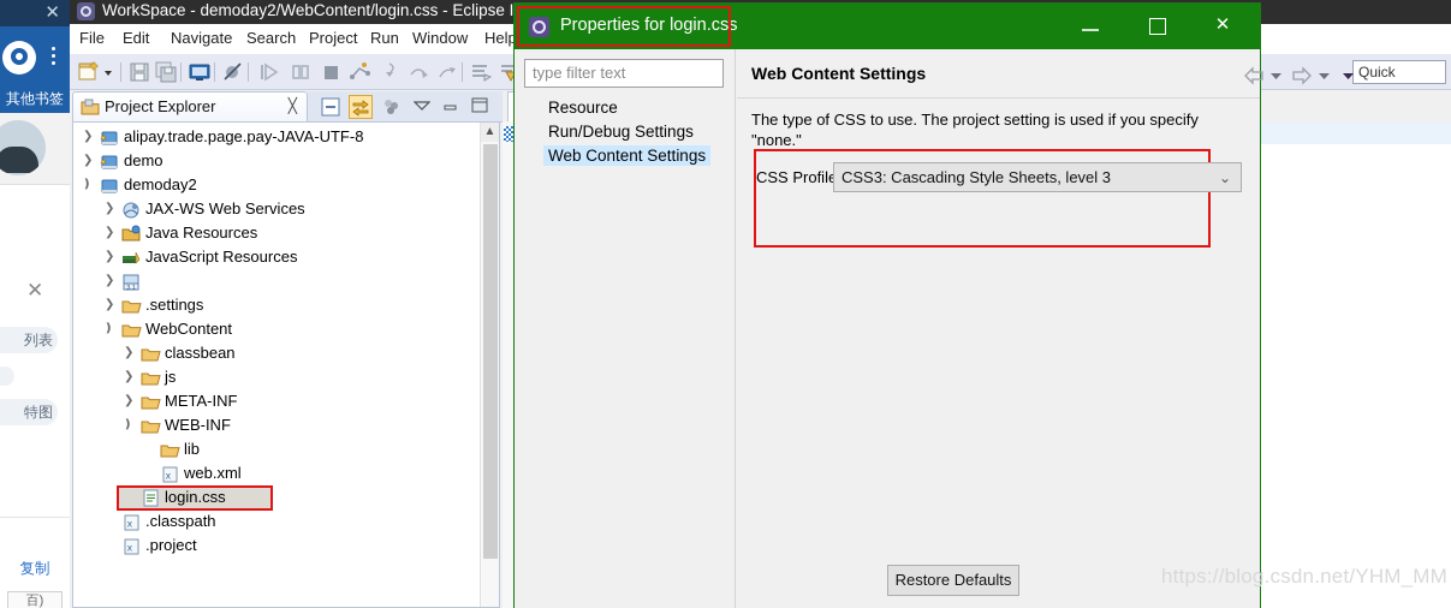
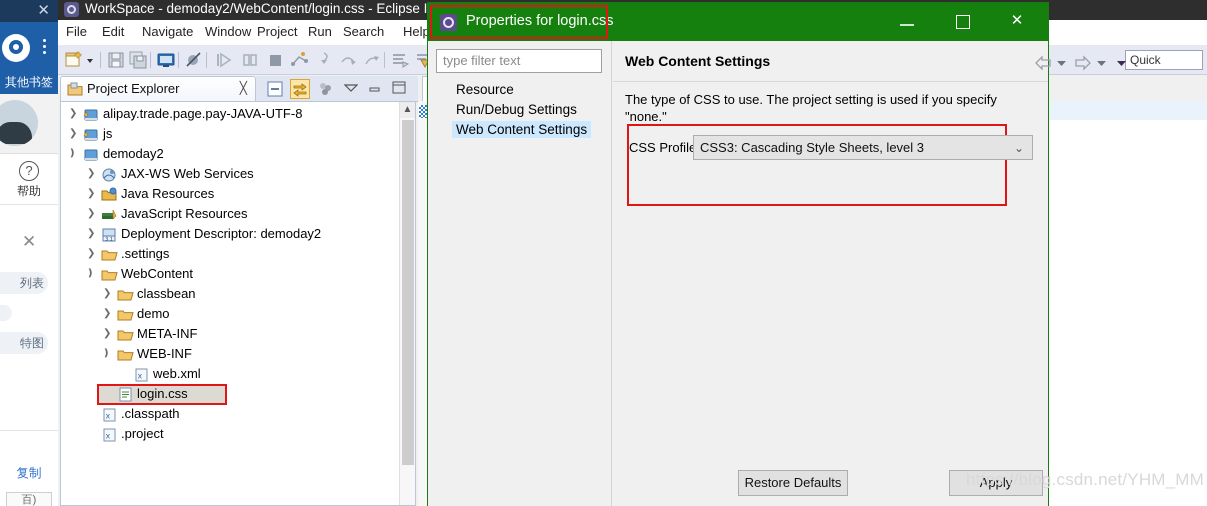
  ✕
  其他书签
+ ?
+ 帮助
  ✕
  列表
  特图
  复制
  百)
  WorkSpace - demoday2/WebContent/login.css - Eclipse I
  File
  Edit
  Navigate
- Search
+ Window
  Project
  Run
- Window
+ Search
  Help
  Quick
  Project Explorer
  ╳
  ❯
  alipay.trade.page.pay-JAVA-UTF-8
  ❯
- demo
+ js
  ❫
  demoday2
  ❯
  JAX-WS Web Services
  ❯
  Java Resources
  ❯
  JavaScript Resources
  ❯
+ Deployment Descriptor: demoday2
  ❯
  .settings
  ❫
  WebContent
  ❯
  classbean
  ❯
- js
+ demo
  ❯
  META-INF
  ❫
  WEB-INF
- lib
  x
  web.xml
  login.css
  x
  .classpath
  x
  .project
  ▲
  Properties for login.css
  ✕
  type filter text
  Resource
  Run/Debug Settings
  Web Content Settings
  Web Content Settings
  The type of CSS to use. The project setting is used if you specify "none."
  CSS Profil
  CSS3: Cascading Style Sheets, level 3
  ⌄
  Restore Defaults
+ Apply
  https://blog.csdn.net/YHM_MM
